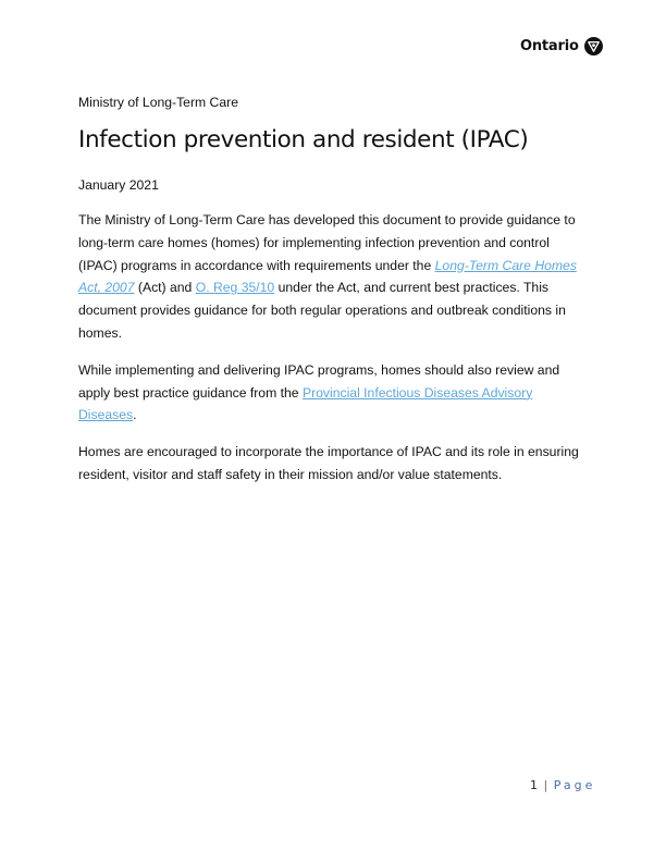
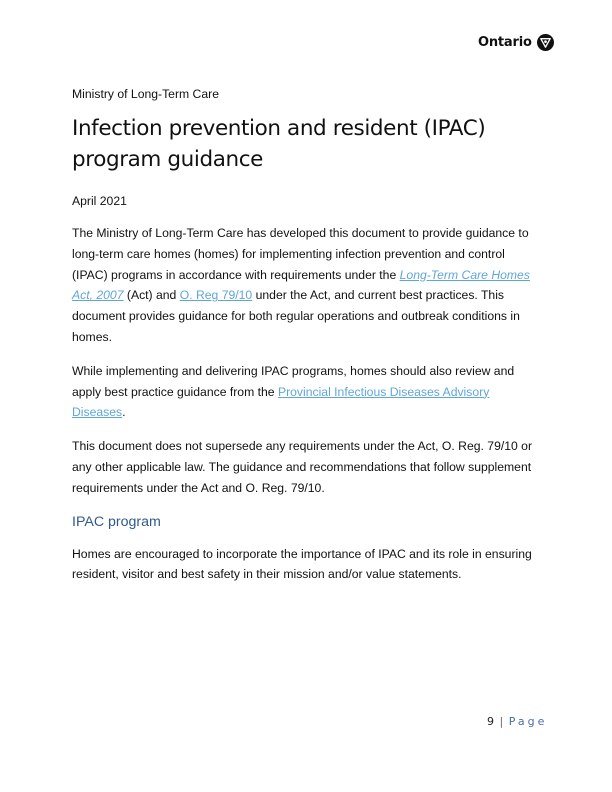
  Ontario
  Ministry of Long-Term Care
  Infection prevention and resident (IPAC)
+ program guidance
- January 2021
+ April 2021
- The Ministry of Long-Term Care has developed this document to provide guidance to long-term care homes (homes) for implementing infection prevention and control (IPAC) programs in accordance with requirements under the Long-Term Care Homes Act, 2007 (Act) and O. Reg 35/10 under the Act, and current best practices. This document provides guidance for both regular operations and outbreak conditions in homes.
+ The Ministry of Long-Term Care has developed this document to provide guidance to long-term care homes (homes) for implementing infection prevention and control (IPAC) programs in accordance with requirements under the Long-Term Care Homes Act, 2007 (Act) and O. Reg 79/10 under the Act, and current best practices. This document provides guidance for both regular operations and outbreak conditions in homes.
  While implementing and delivering IPAC programs, homes should also review and apply best practice guidance from the Provincial Infectious Diseases Advisory Diseases.
+ This document does not supersede any requirements under the Act, O. Reg. 79/10 or any other applicable law. The guidance and recommendations that follow supplement requirements under the Act and O. Reg. 79/10.
+ IPAC program
- Homes are encouraged to incorporate the importance of IPAC and its role in ensuring resident, visitor and staff safety in their mission and/or value statements.
+ Homes are encouraged to incorporate the importance of IPAC and its role in ensuring resident, visitor and best safety in their mission and/or value statements.
- 1 | Page
+ 9 | Page
